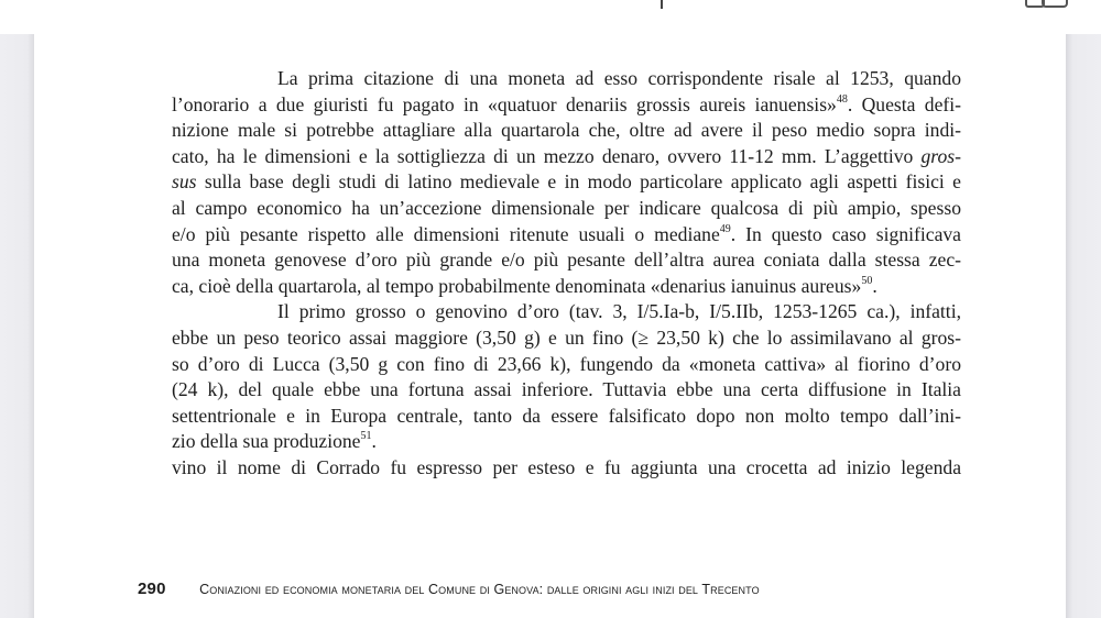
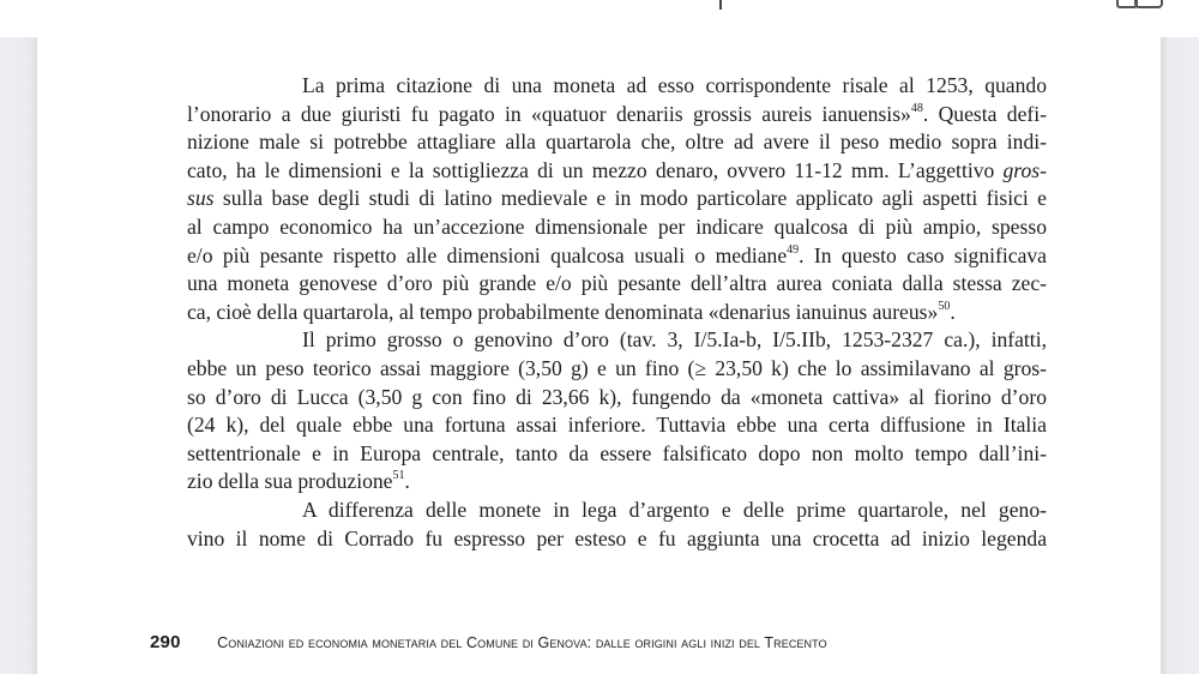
  La prima citazione di una moneta ad esso corrispondente risale al 1253, quando
  l’onorario a due giuristi fu pagato in «quatuor denariis grossis aureis ianuensis»48. Questa defi-
  nizione male si potrebbe attagliare alla quartarola che, oltre ad avere il peso medio sopra indi-
  cato, ha le dimensioni e la sottigliezza di un mezzo denaro, ovvero 11-12 mm. L’aggettivo gros-
  sus sulla base degli studi di latino medievale e in modo particolare applicato agli aspetti fisici e
  al campo economico ha un’accezione dimensionale per indicare qualcosa di più ampio, spesso
- e/o più pesante rispetto alle dimensioni ritenute usuali o mediane49. In questo caso significava
+ e/o più pesante rispetto alle dimensioni qualcosa usuali o mediane49. In questo caso significava
  una moneta genovese d’oro più grande e/o più pesante dell’altra aurea coniata dalla stessa zec-
  ca, cioè della quartarola, al tempo probabilmente denominata «denarius ianuinus aureus»50.
- Il primo grosso o genovino d’oro (tav. 3, I/5.Ia-b, I/5.IIb, 1253-1265 ca.), infatti,
+ Il primo grosso o genovino d’oro (tav. 3, I/5.Ia-b, I/5.IIb, 1253-2327 ca.), infatti,
  ebbe un peso teorico assai maggiore (3,50 g) e un fino (≥ 23,50 k) che lo assimilavano al gros-
  so d’oro di Lucca (3,50 g con fino di 23,66 k), fungendo da «moneta cattiva» al fiorino d’oro
  (24 k), del quale ebbe una fortuna assai inferiore. Tuttavia ebbe una certa diffusione in Italia
  settentrionale e in Europa centrale, tanto da essere falsificato dopo non molto tempo dall’ini-
  zio della sua produzione51.
+ A differenza delle monete in lega d’argento e delle prime quartarole, nel geno-
  vino il nome di Corrado fu espresso per esteso e fu aggiunta una crocetta ad inizio legenda
  290 Coniazioni ed economia monetaria del Comune di Genova: dalle origini agli inizi del Trecento
